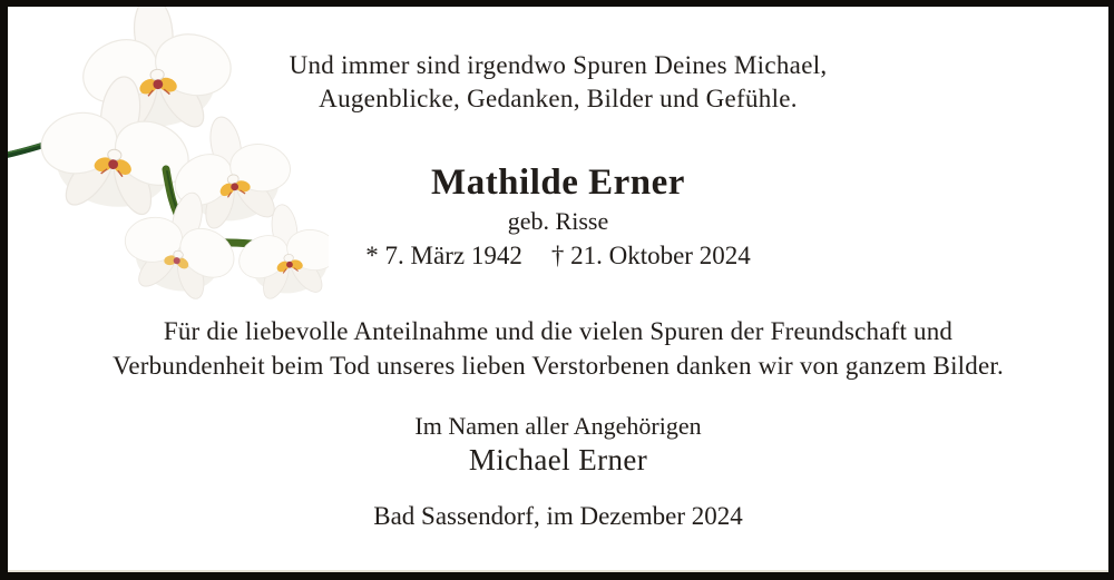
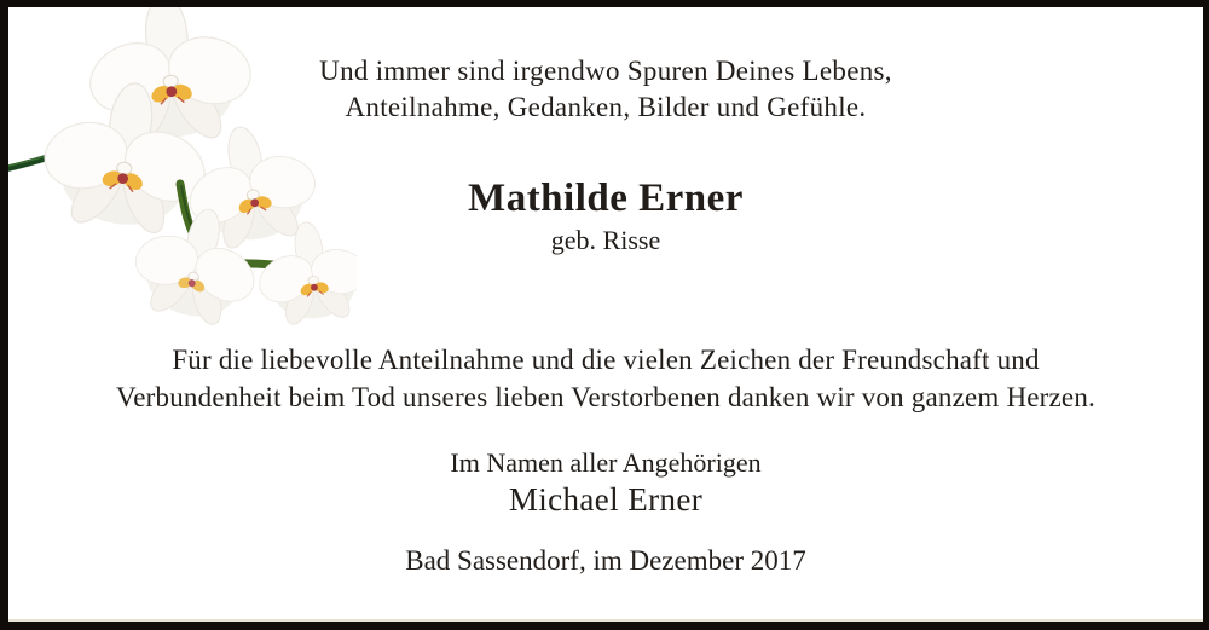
- Und immer sind irgendwo Spuren Deines Michael,
+ Und immer sind irgendwo Spuren Deines Lebens,
- Augenblicke, Gedanken, Bilder und Gefühle.
+ Anteilnahme, Gedanken, Bilder und Gefühle.
  Mathilde Erner
  geb. Risse
- * 7. März 1942 † 21. Oktober 2024
- Für die liebevolle Anteilnahme und die vielen Spuren der Freundschaft und
+ Für die liebevolle Anteilnahme und die vielen Zeichen der Freundschaft und
- Verbundenheit beim Tod unseres lieben Verstorbenen danken wir von ganzem Bilder.
+ Verbundenheit beim Tod unseres lieben Verstorbenen danken wir von ganzem Herzen.
  Im Namen aller Angehörigen
  Michael Erner
- Bad Sassendorf, im Dezember 2024
+ Bad Sassendorf, im Dezember 2017
